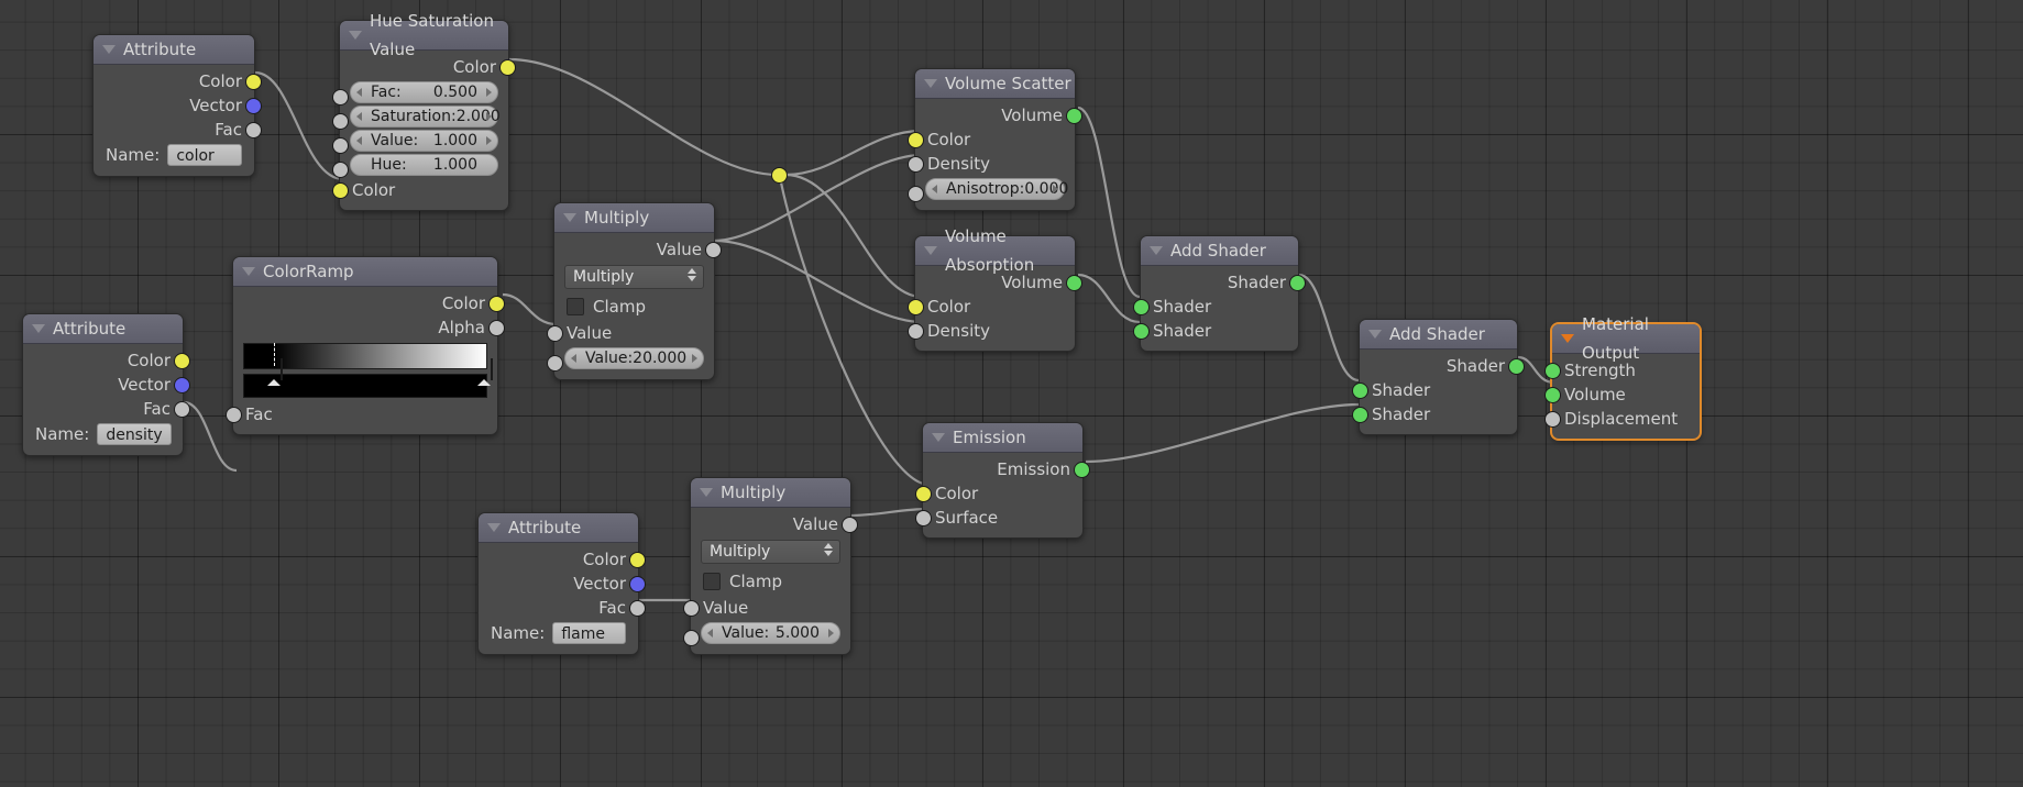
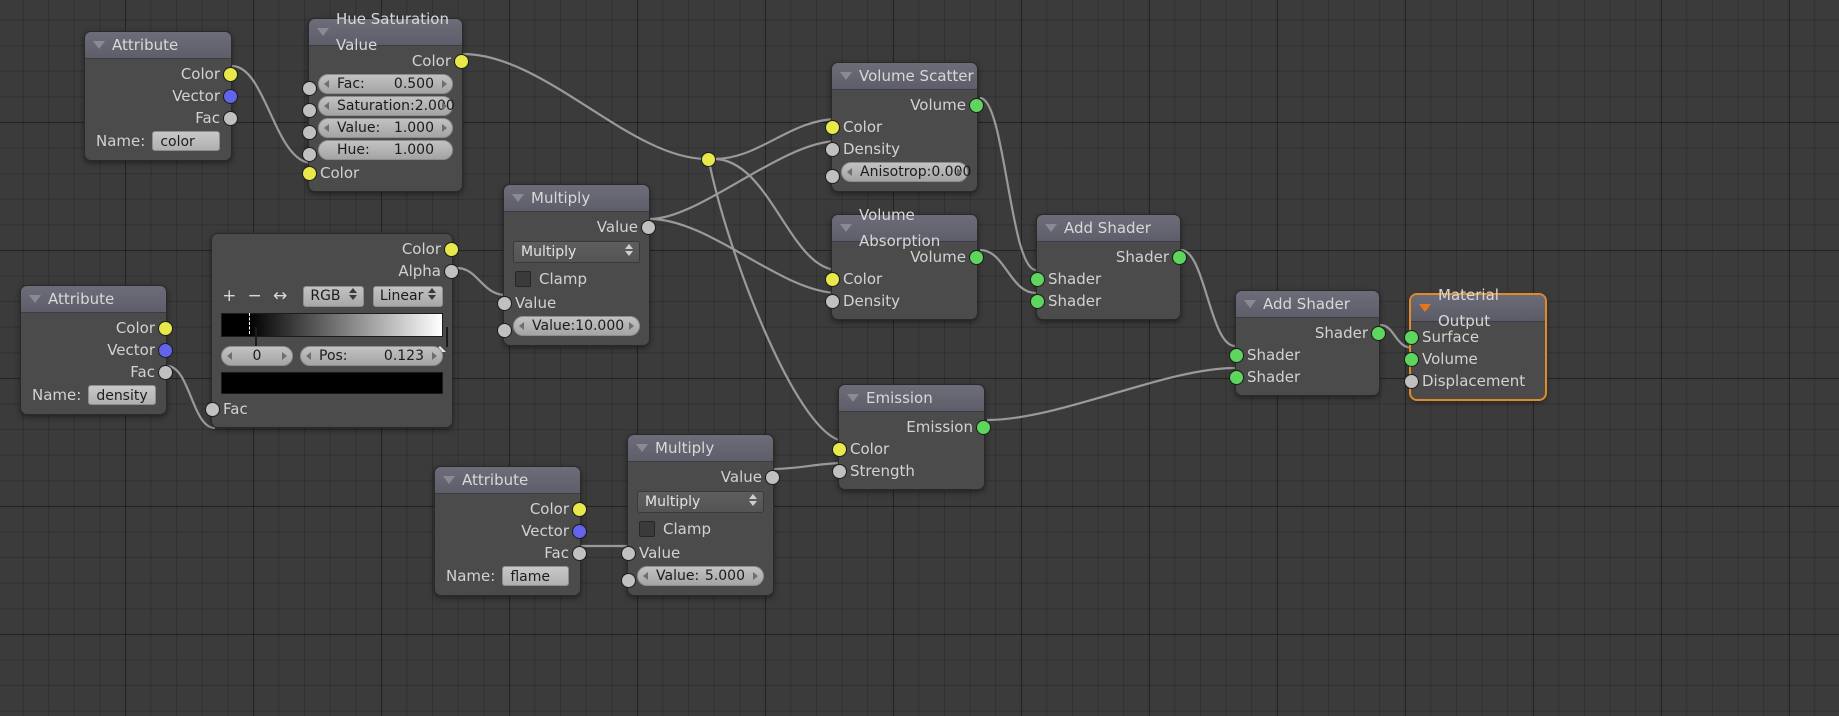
  Attribute
  Color
  Vector
  Fac
  Name:
  color
  Hue Saturation Value
  Color
  Fac:
  0.500
  Saturation:
  2.000
  Value:
  1.000
  Hue:
  1.000
  Color
- ColorRamp
  Color
  Alpha
+ +
+ −
+ ↔
+ RGB
+ Linear
+ 0
+ Pos:
+ 0.123
  Fac
  Attribute
  Color
  Vector
  Fac
  Name:
  density
  Multiply
  Value
  Multiply
  Clamp
  Value
  Value:
- 20.000
+ 10.000
  Attribute
  Color
  Vector
  Fac
  Name:
  flame
  Multiply
  Value
  Multiply
  Clamp
  Value
  Value:
  5.000
  Volume Scatter
  Volume
  Color
  Density
  Anisotrop:
  0.000
  Volume Absorption
  Volume
  Color
  Density
  Emission
  Emission
  Color
- Surface
+ Strength
  Add Shader
  Shader
  Shader
  Shader
  Add Shader
  Shader
  Shader
  Shader
  Material Output
- Strength
+ Surface
  Volume
  Displacement
